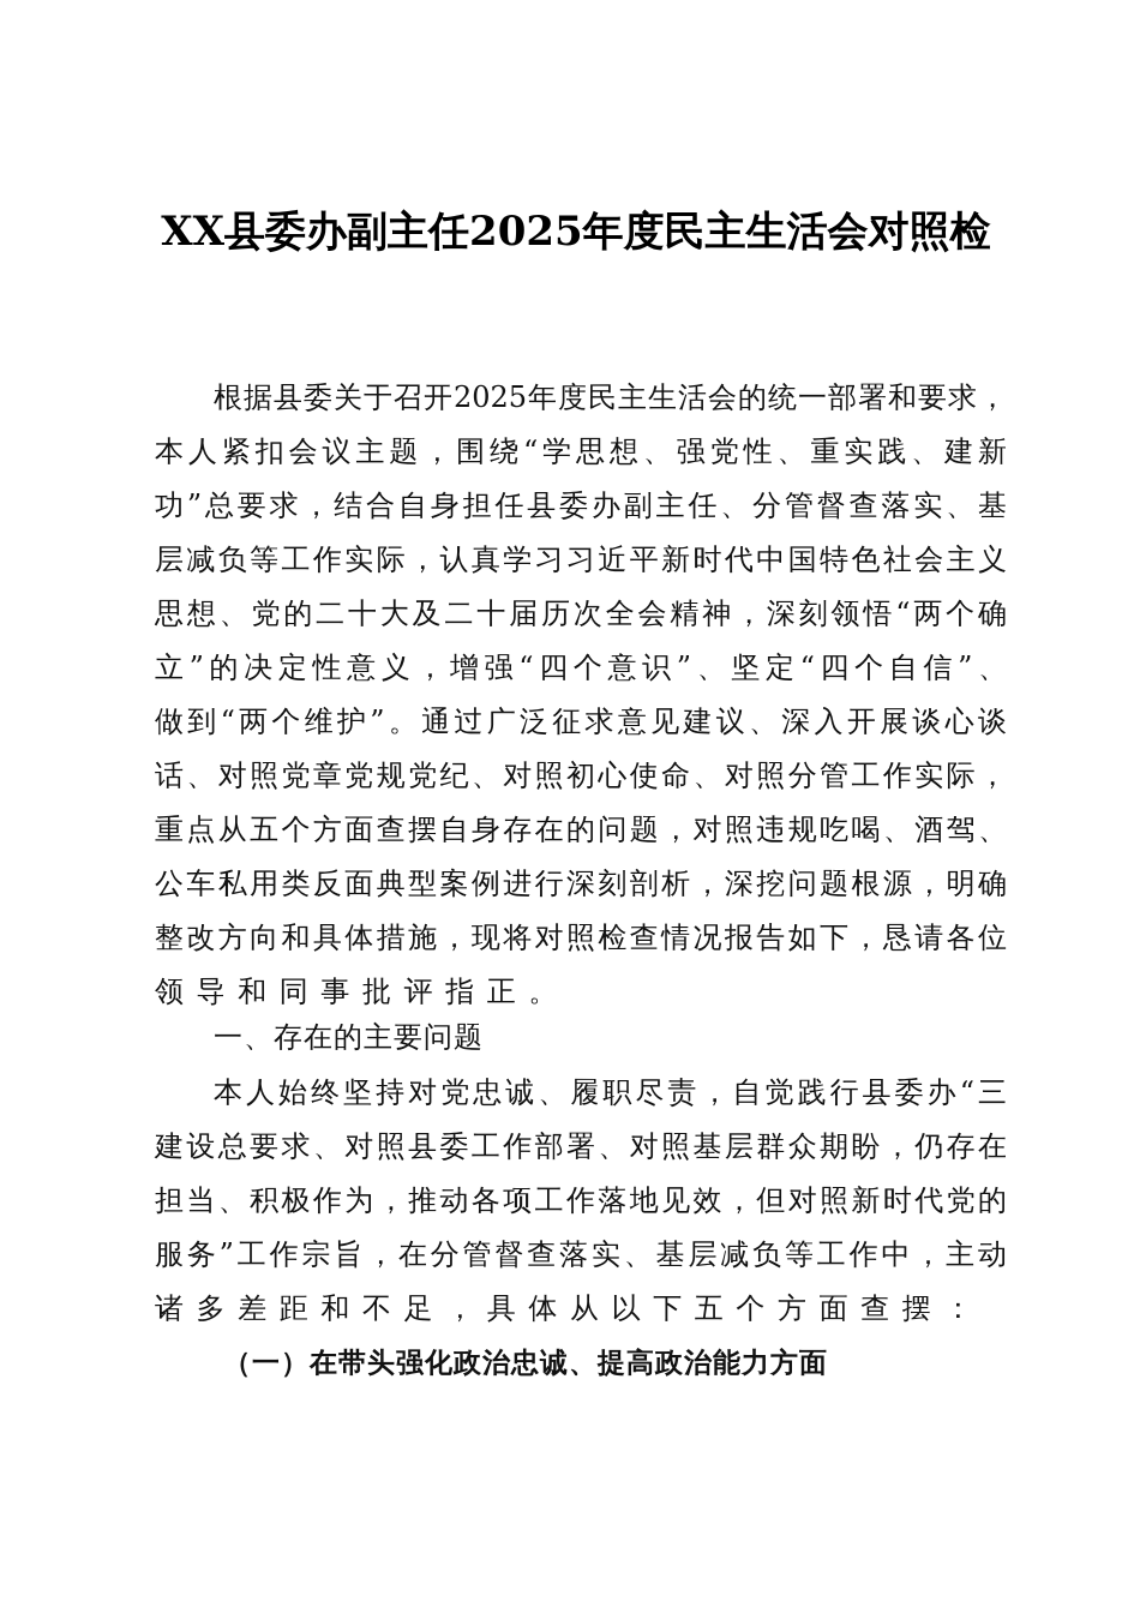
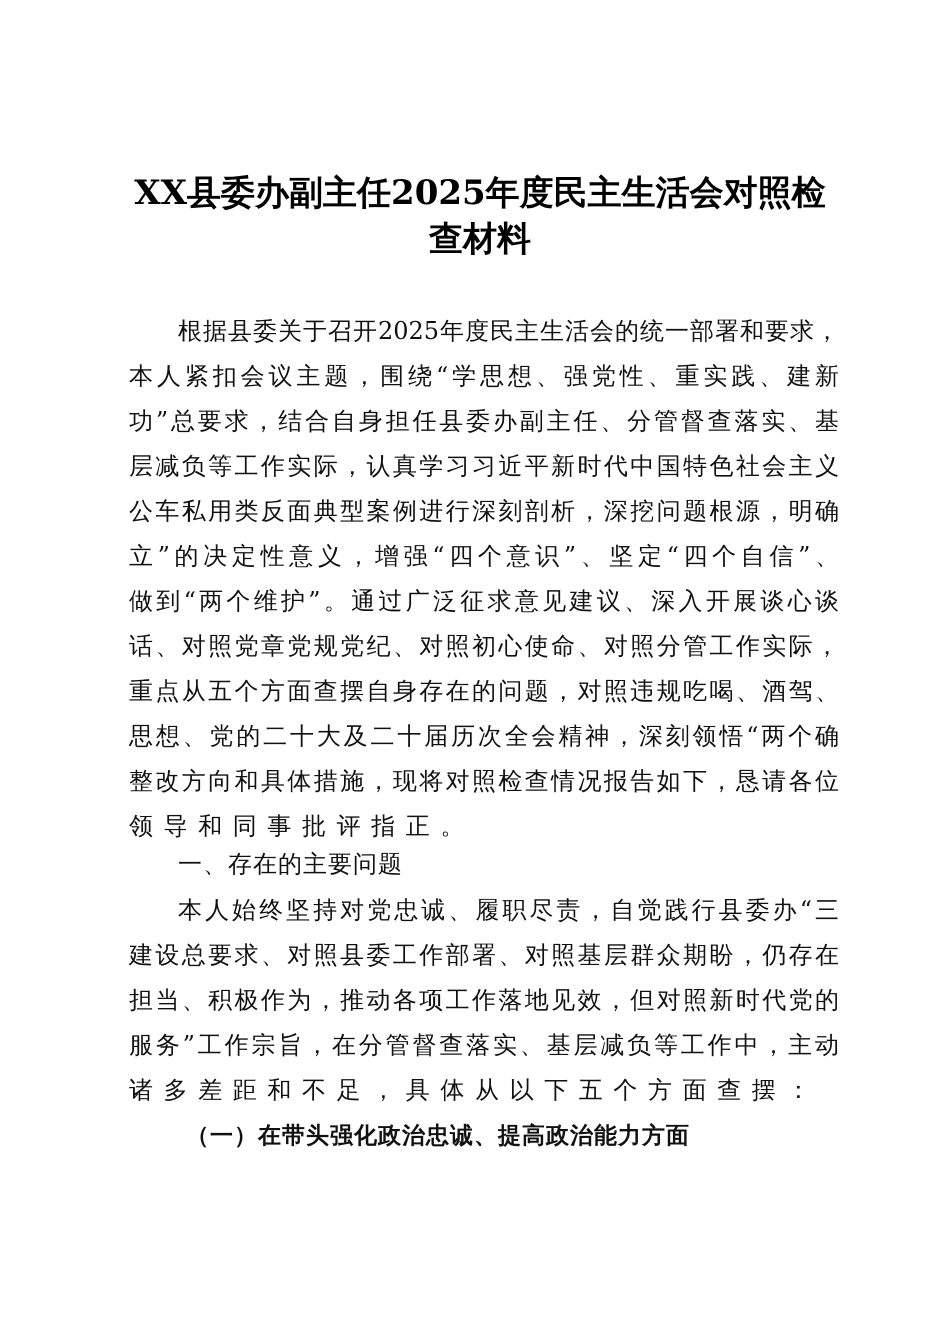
  XX县委办副主任2025年度民主生活会对照检
+ 查材料
  根据县委关于召开2025年度民主生活会的统一部署和要求，
  本人紧扣会议主题，围绕“学思想、强党性、重实践、建新
  功”总要求，结合自身担任县委办副主任、分管督查落实、基
  层减负等工作实际，认真学习习近平新时代中国特色社会主义
- 思想、党的二十大及二十届历次全会精神，深刻领悟“两个确
+ 公车私用类反面典型案例进行深刻剖析，深挖问题根源，明确
  立”的决定性意义，增强“四个意识”、坚定“四个自信”、
  做到“两个维护”。通过广泛征求意见建议、深入开展谈心谈
  话、对照党章党规党纪、对照初心使命、对照分管工作实际，
  重点从五个方面查摆自身存在的问题，对照违规吃喝、酒驾、
- 公车私用类反面典型案例进行深刻剖析，深挖问题根源，明确
+ 思想、党的二十大及二十届历次全会精神，深刻领悟“两个确
  整改方向和具体措施，现将对照检查情况报告如下，恳请各位
  领导和同事批评指正。
  一、存在的主要问题
  本人始终坚持对党忠诚、履职尽责，自觉践行县委办“三
  建设总要求、对照县委工作部署、对照基层群众期盼，仍存在
  担当、积极作为，推动各项工作落地见效，但对照新时代党的
  服务”工作宗旨，在分管督查落实、基层减负等工作中，主动
  诸多差距和不足，具体从以下五个方面查摆：
  （一）在带头强化政治忠诚、提高政治能力方面
